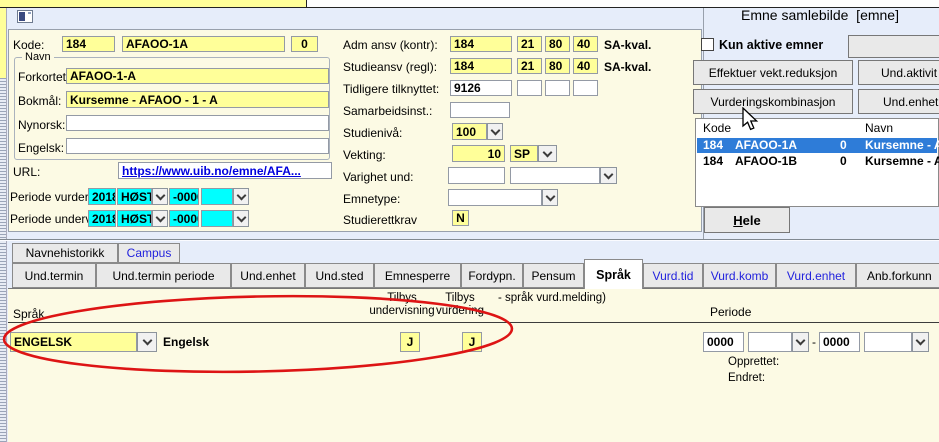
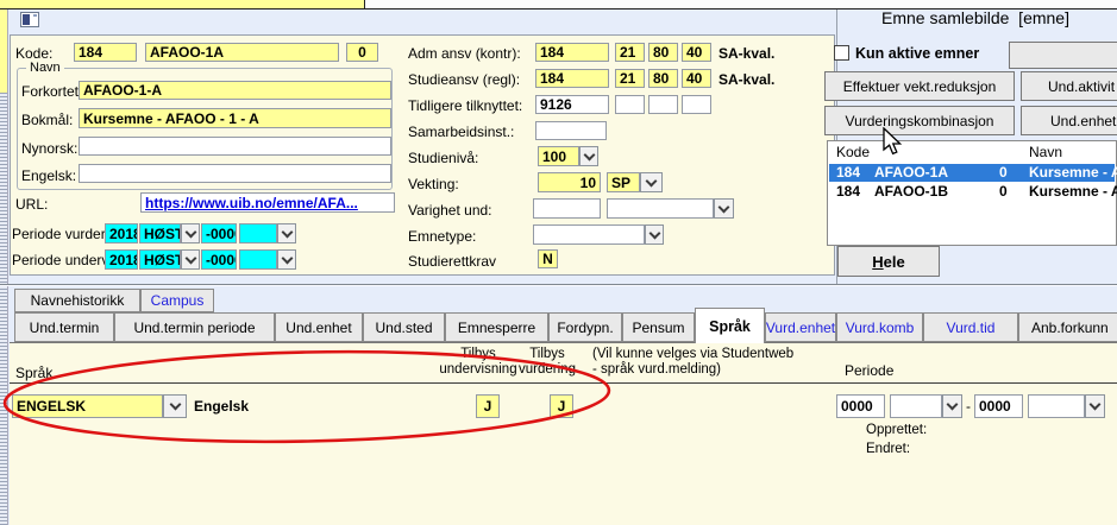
  Kode:
  184
  AFAOO-1A
  0
  Navn
  Forkortet
  AFAOO-1-A
  Bokmål:
  Kursemne - AFAOO - 1 - A
  Nynorsk:
  Engelsk:
  URL:
  https://www.uib.no/emne/AFA...
  Periode vurder
  2018
  HØST
  -000
  Periode under
  2018
  HØST
  -000
  Adm ansv (kontr):
  184
  21
  80
  40
  SA-kval.
  Studieansv (regl):
  184
  21
  80
  40
  SA-kval.
  Tidligere tilknyttet:
  9126
  Samarbeidsinst.:
  Studienivå:
  100
  Vekting:
  10
  SP
  Varighet und:
  Emnetype:
  Studierettkrav
  N
  Emne samlebilde [emne]
  Kun aktive emner
  Effektuer vekt.reduksjon
  Und.aktivit
  Vurderingskombinasjon
  Und.enhet
  Kode
  Navn
  184
  AFAOO-1A
  0
  Kursemne - A
  184
  AFAOO-1B
  0
  Kursemne - A
  H
  ele
  Navnehistorikk
  Campus
  Und.termin
  Und.termin periode
  Und.enhet
  Und.sted
  Emnesperre
  Fordypn.
  Pensum
  Språk
- Vurd.tid
+ Vurd.enhet
  Vurd.komb
- Vurd.enhet
+ Vurd.tid
  Anb.forkunn
  Språk
  ilbys
  undervisning
  Tilbys
  vurderi
+ (Vil kunne velges via Studentweb
  - språk vurd.melding)
  Periode
  ENGELSK
  Engelsk
  J
  J
  0000
  -
  0000
  Opprettet:
  Endret:
